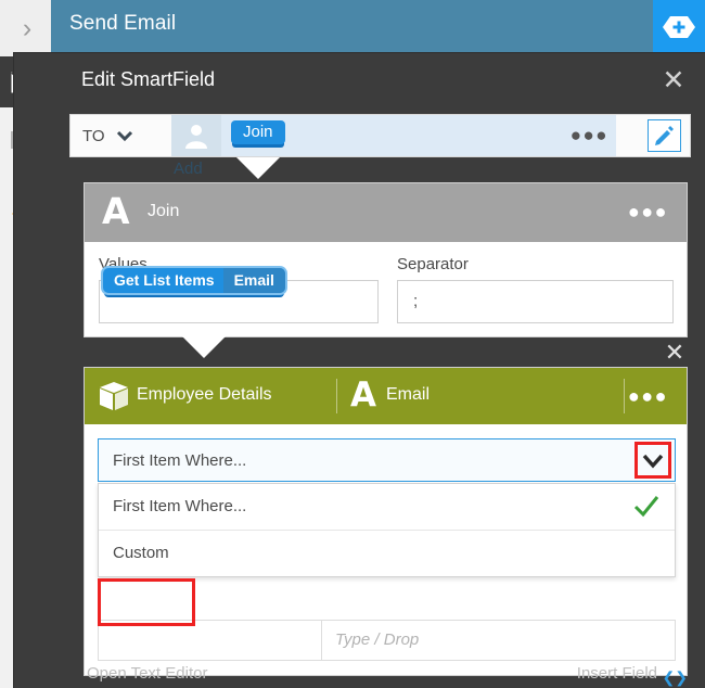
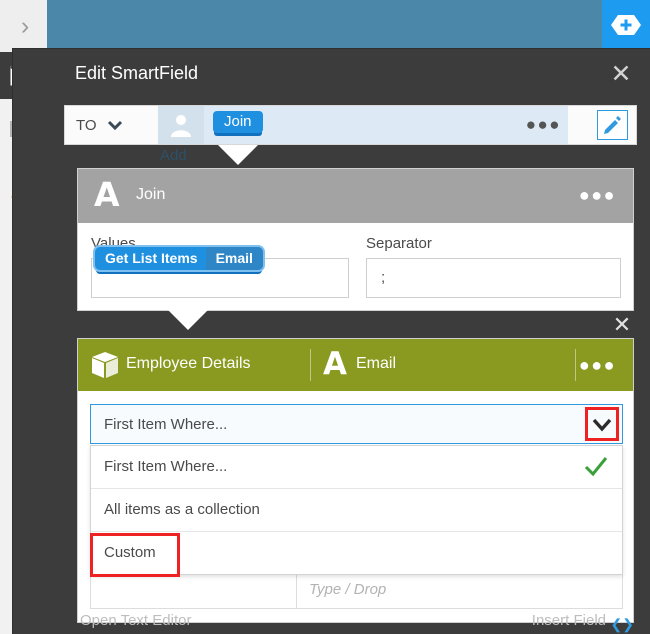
  ›
- Send Email
  Edit SmartField
  ✕
  TO
  Join
  ●●●
  Add
  A
  Join
  ●●●
  Values
  Separator
  ;
  Get List Items
  Email
  ✕
  Employee Details
  A
  Email
  ●●●
  First Item Where...
  First Item Where...
+ All items as a collection
  Custom
  Type / Drop
  Open Text Editor
  Insert Field
  ❮❯
